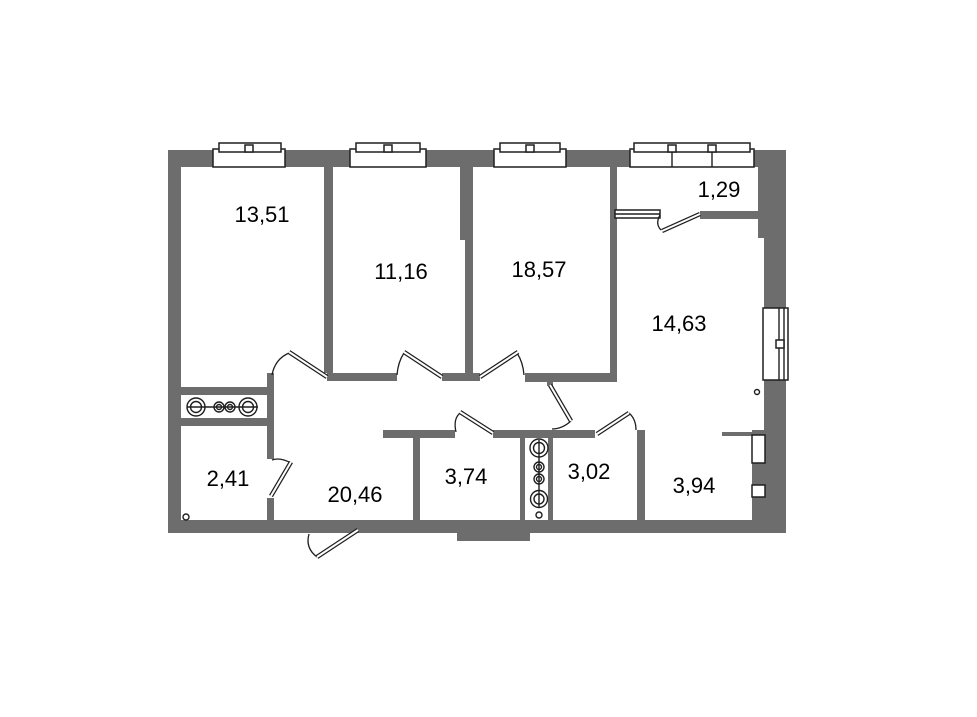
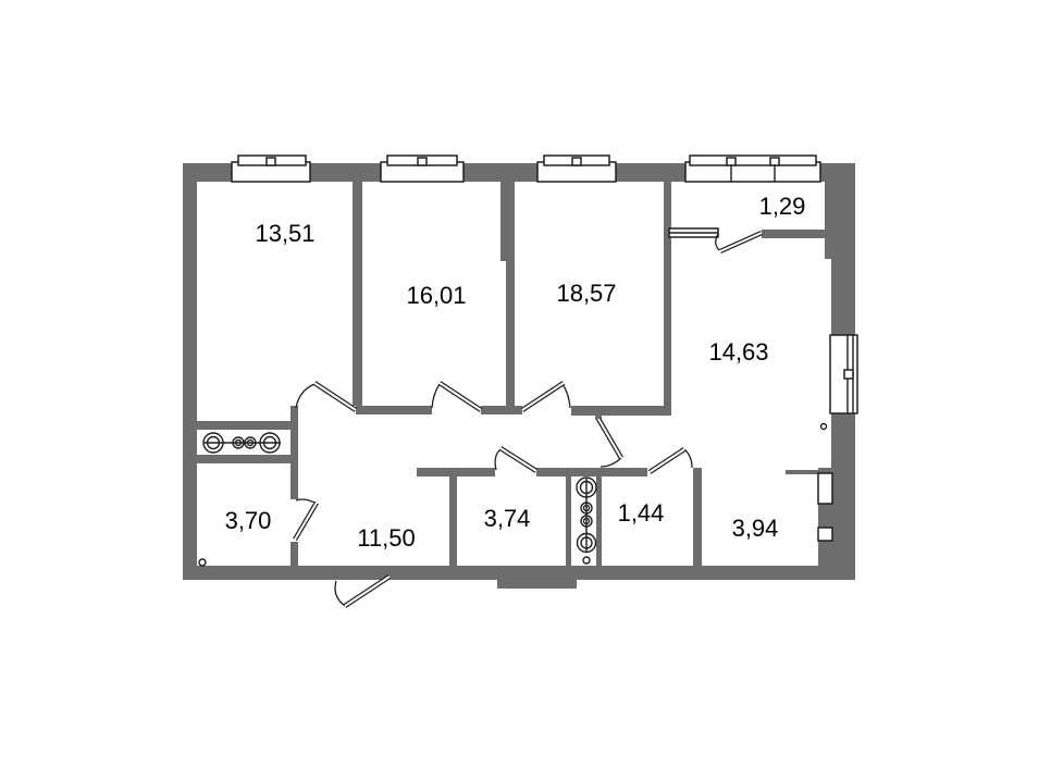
  13,51
- 11,16
+ 16,01
  18,57
  1,29
  14,63
- 2,41
+ 3,70
- 20,46
+ 11,50
  3,74
- 3,02
+ 1,44
  3,94
